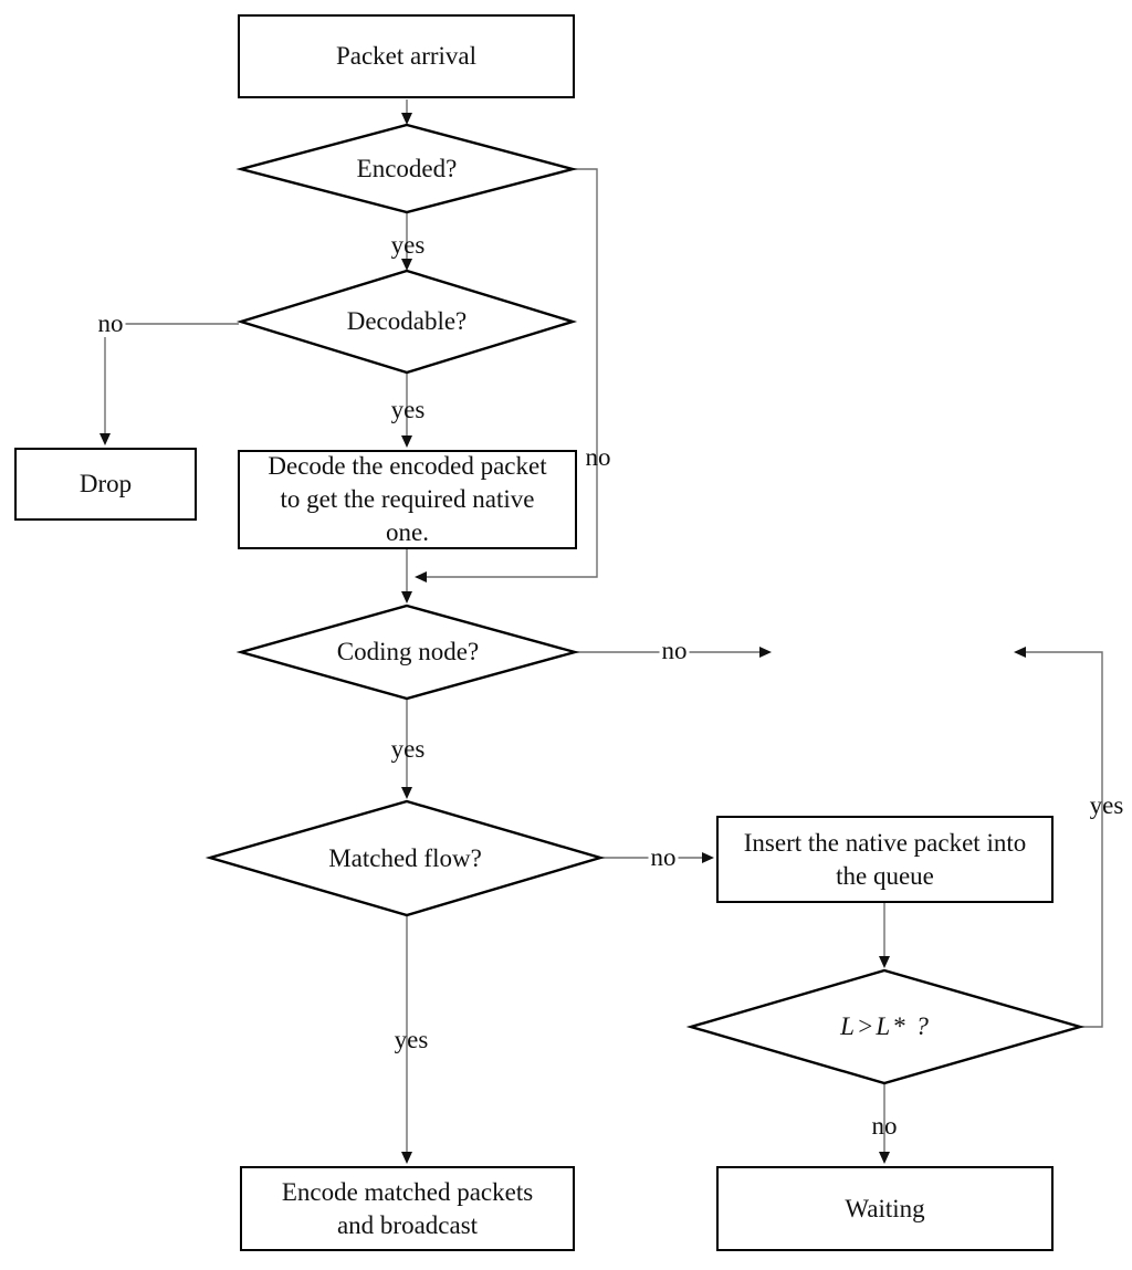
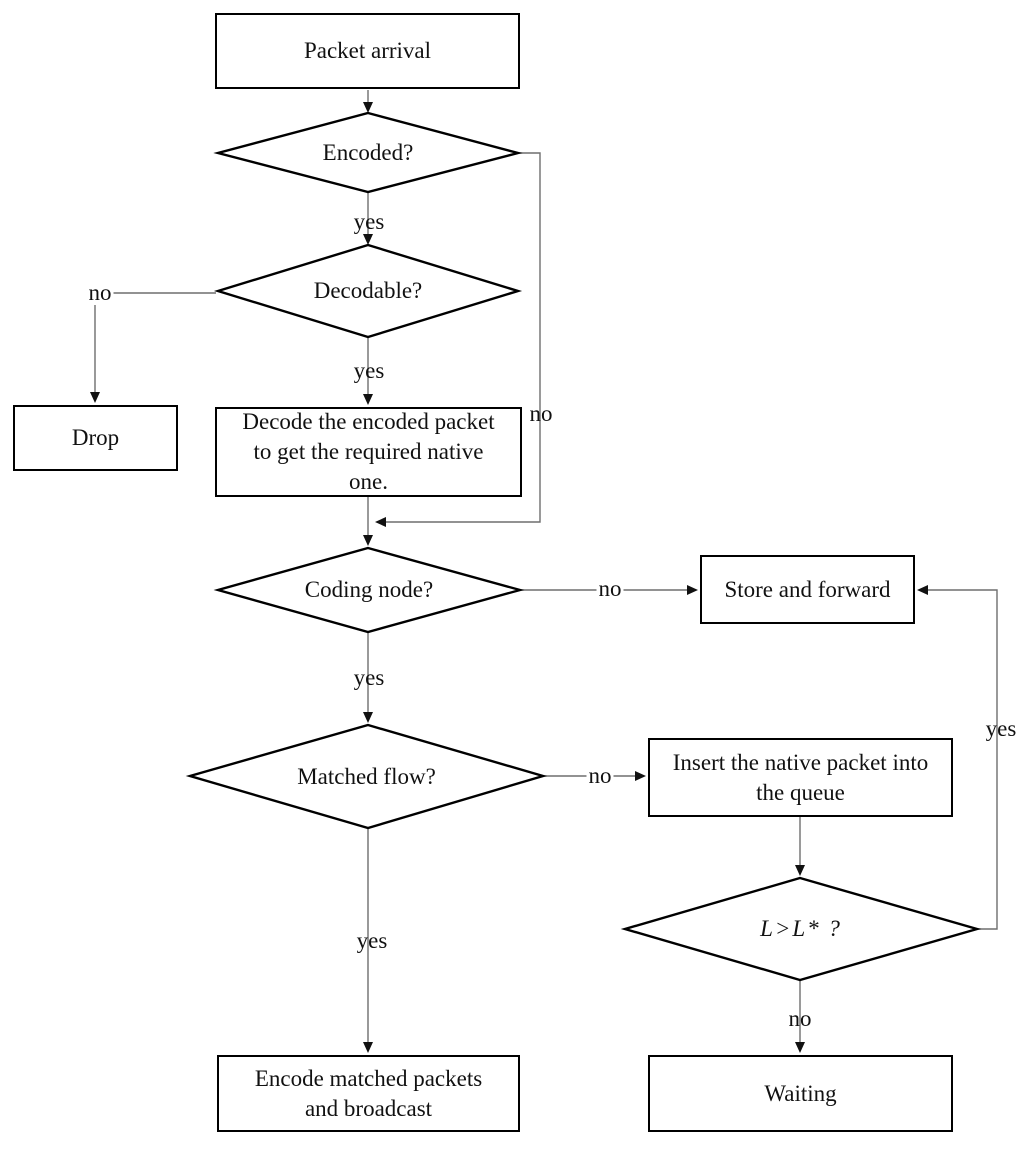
  Packet arrival
  Drop
  Decode the encoded packet
  to get the required native
  one.
+ Store and forward
  Insert the native packet into
  the queue
  Waiting
  Encode matched packets
  and broadcast
  Encoded?
  Decodable?
  Coding node?
  Matched flow?
  L>L* ?
  yes
  no
  yes
  no
  yes
  no
  yes
  no
  no
  yes
